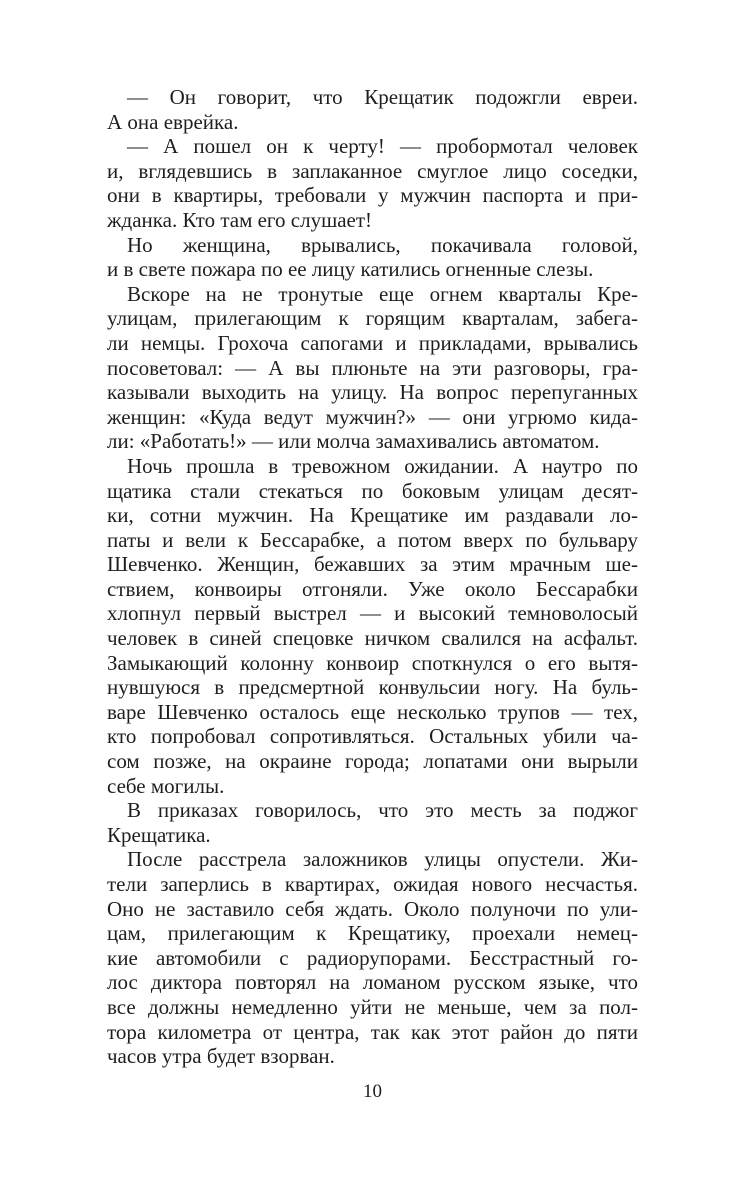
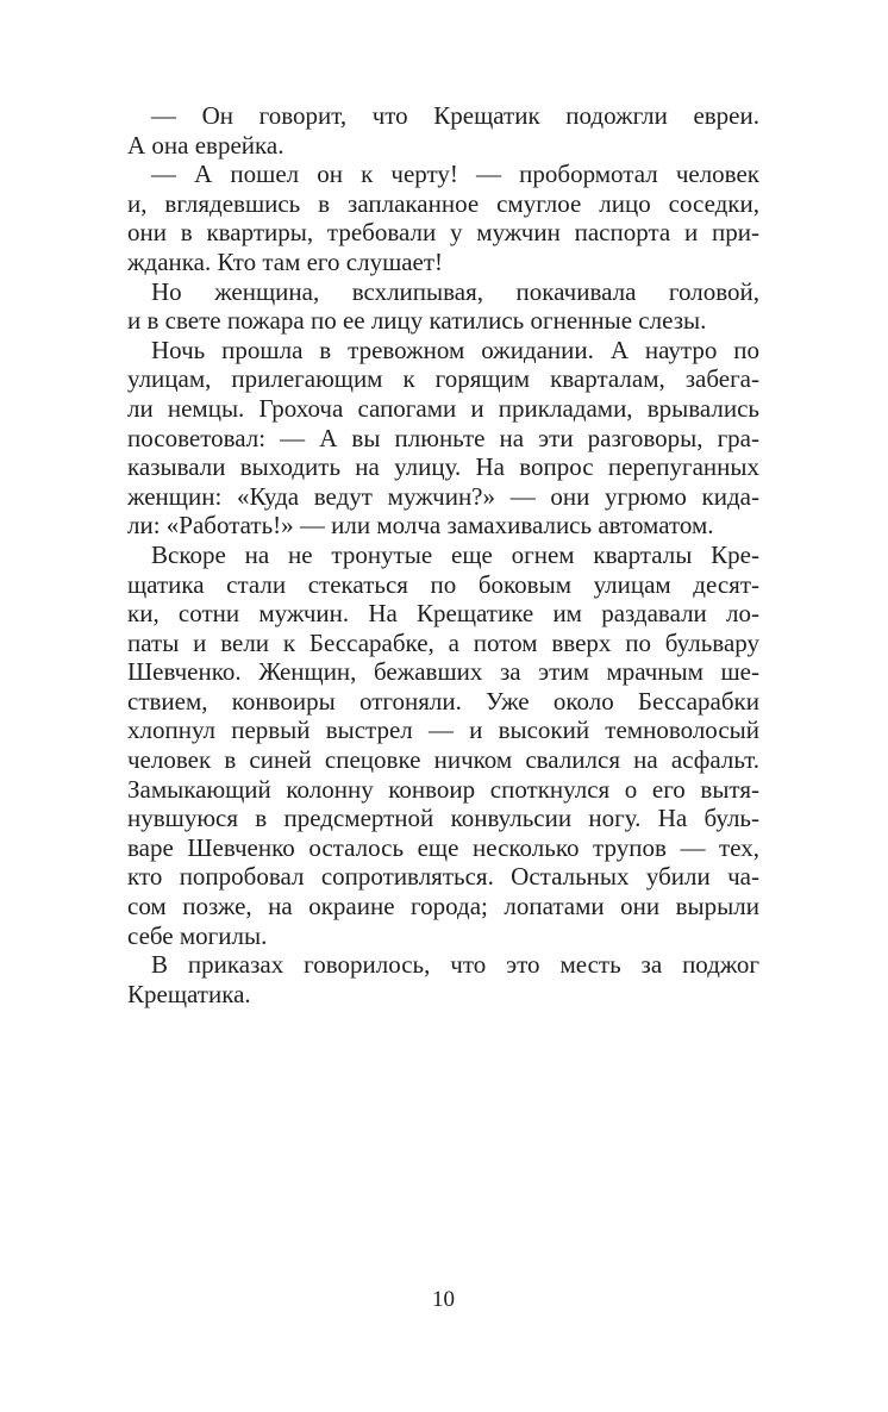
  — Он говорит, что Крещатик подожгли евреи.
  А она еврейка.
  — А пошел он к черту! — пробормотал человек
  и, вглядевшись в заплаканное смуглое лицо соседки,
  они в квартиры, требовали у мужчин паспорта и при-
  жданка. Кто там его слушает!
- Но женщина, врывались, покачивала головой,
+ Но женщина, всхлипывая, покачивала головой,
  и в свете пожара по ее лицу катились огненные слезы.
- Вскоре на не тронутые еще огнем кварталы Кре-
+ Ночь прошла в тревожном ожидании. А наутро по
  улицам, прилегающим к горящим кварталам, забега-
  ли немцы. Грохоча сапогами и прикладами, врывались
  посоветовал: — А вы плюньте на эти разговоры, гра-
  казывали выходить на улицу. На вопрос перепуганных
  женщин: «Куда ведут мужчин?» — они угрюмо кида-
  ли: «Работать!» — или молча замахивались автоматом.
- Ночь прошла в тревожном ожидании. А наутро по
+ Вскоре на не тронутые еще огнем кварталы Кре-
  щатика стали стекаться по боковым улицам десят-
  ки, сотни мужчин. На Крещатике им раздавали ло-
  паты и вели к Бессарабке, а потом вверх по бульвару
  Шевченко. Женщин, бежавших за этим мрачным ше-
  ствием, конвоиры отгоняли. Уже около Бессарабки
  хлопнул первый выстрел — и высокий темноволосый
  человек в синей спецовке ничком свалился на асфальт.
  Замыкающий колонну конвоир споткнулся о его вытя-
  нувшуюся в предсмертной конвульсии ногу. На буль-
  варе Шевченко осталось еще несколько трупов — тех,
  кто попробовал сопротивляться. Остальных убили ча-
  сом позже, на окраине города; лопатами они вырыли
  себе могилы.
  В приказах говорилось, что это месть за поджог
  Крещатика.
- После расстрела заложников улицы опустели. Жи-
- тели заперлись в квартирах, ожидая нового несчастья.
- Оно не заставило себя ждать. Около полуночи по ули-
- цам, прилегающим к Крещатику, проехали немец-
- кие автомобили с радиорупорами. Бесстрастный го-
- лос диктора повторял на ломаном русском языке, что
- все должны немедленно уйти не меньше, чем за пол-
- тора километра от центра, так как этот район до пяти
- часов утра будет взорван.
  10
